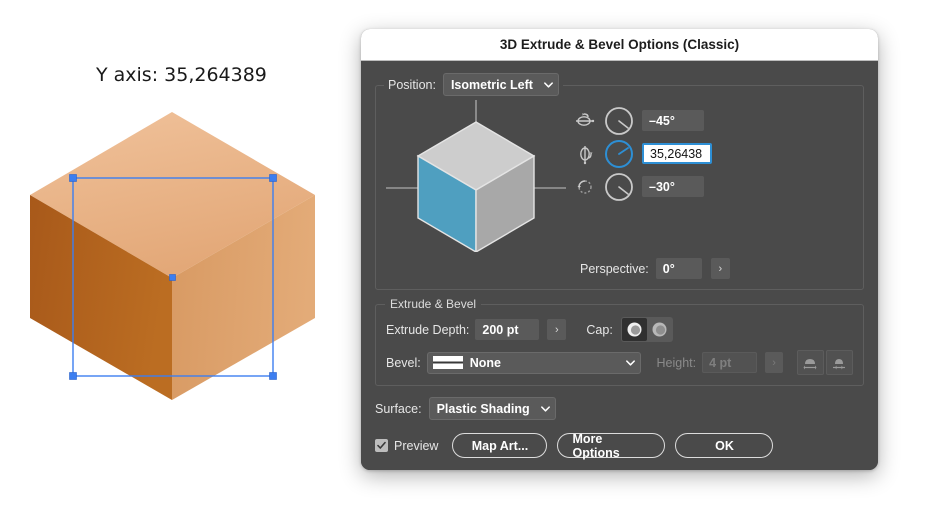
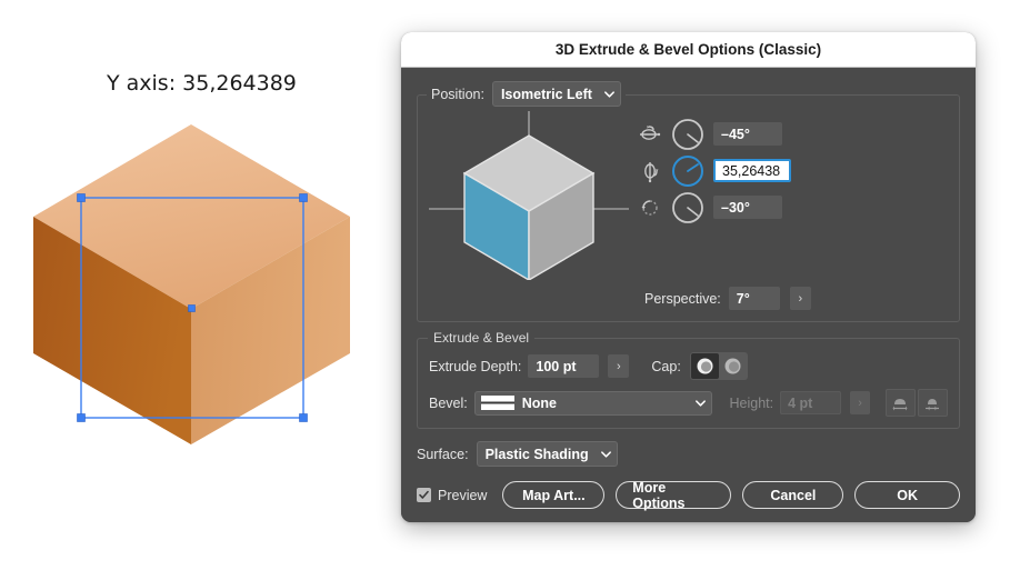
  Y axis: 35,264389
  3D Extrude & Bevel Options (Classic)
  Position:
  Isometric Left
  –45°
  35,26438
  –30°
  Perspective:
- 0°
+ 7°
  ›
  Extrude & Bevel
  Extrude Depth:
- 200 pt
+ 100 pt
  ›
  Cap:
  Bevel:
  None
  Height:
  4 pt
  ›
  Surface:
  Plastic Shading
  Preview
  Map Art...
  More Options
+ Cancel
  OK
